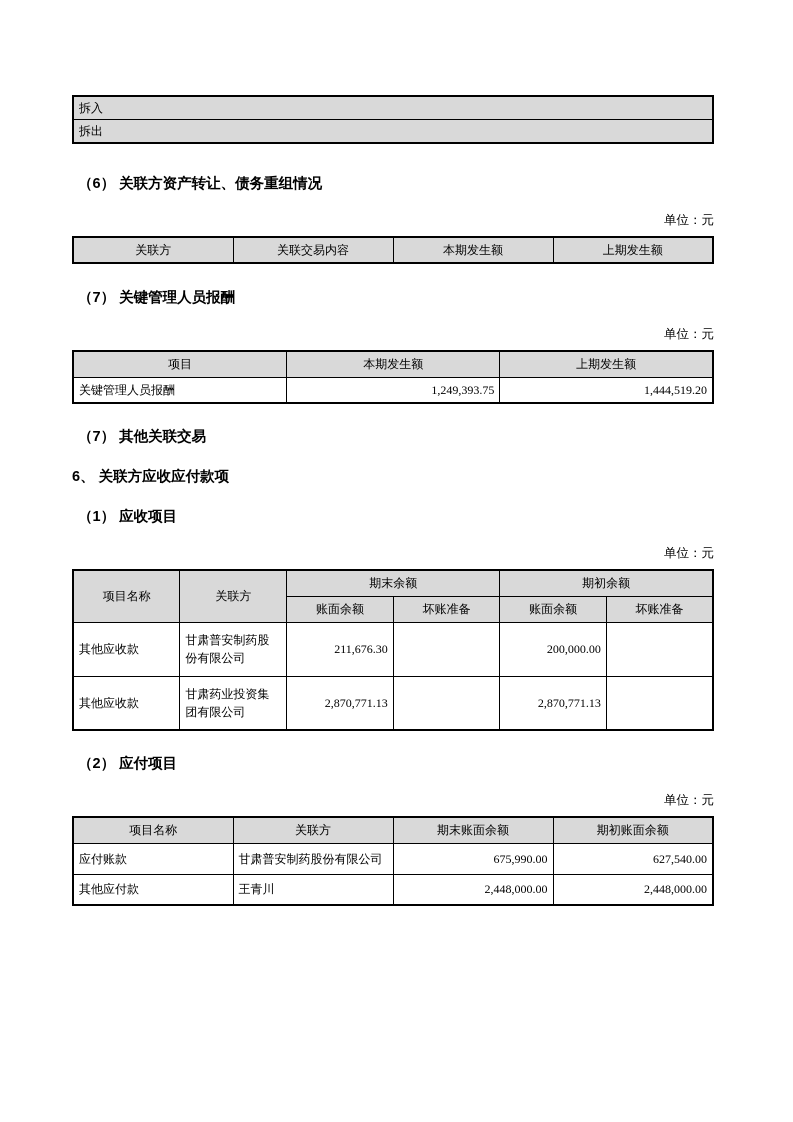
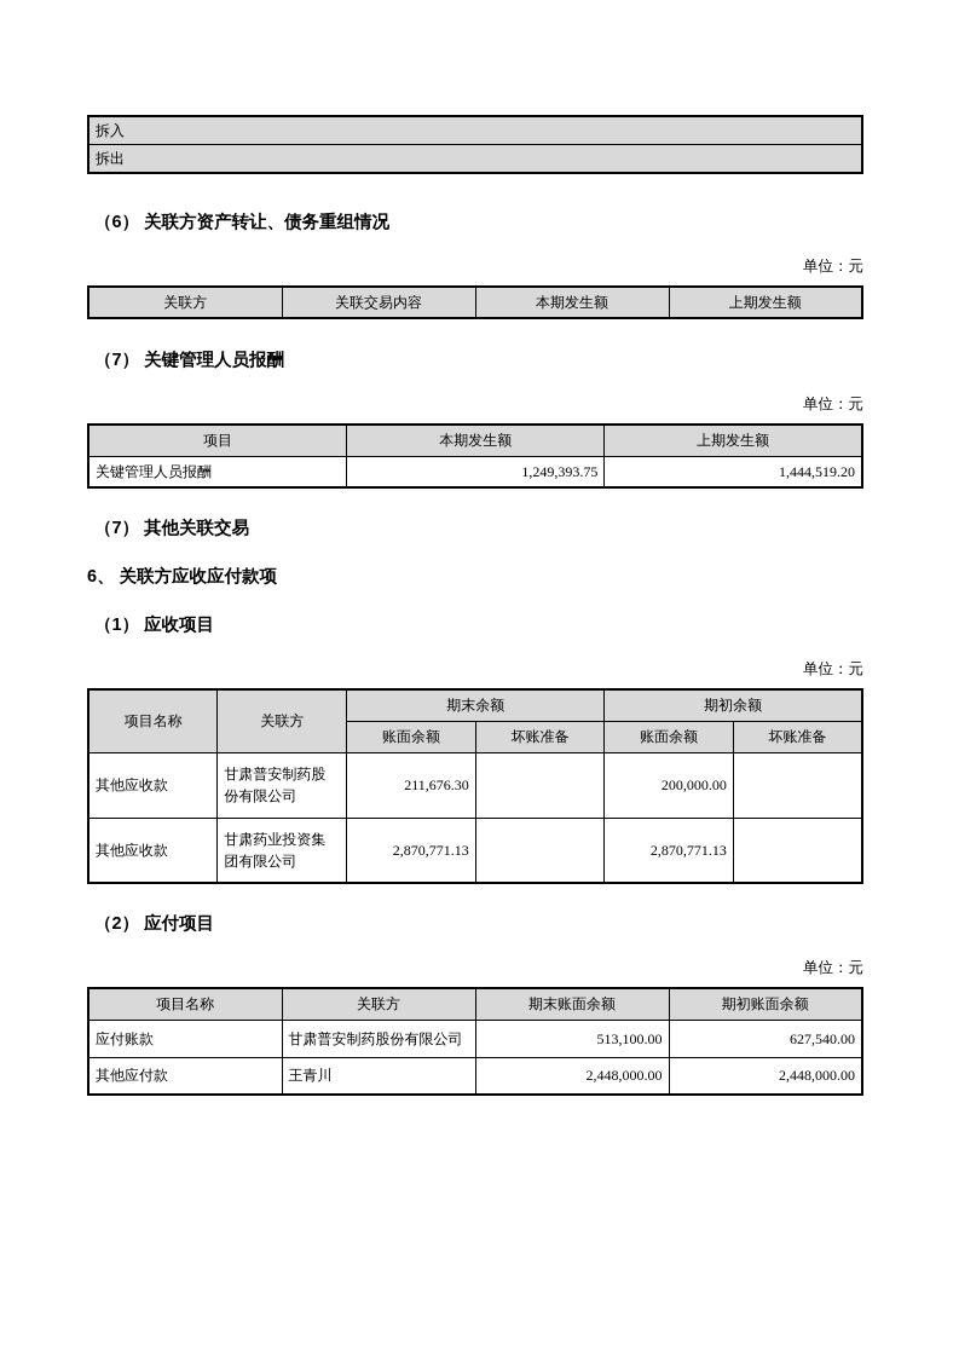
  拆入
  拆出
  （6） 关联方资产转让、债务重组情况
  单位：元
  关联方	关联交易内容	本期发生额	上期发生额
  （7） 关键管理人员报酬
  单位：元
  项目	本期发生额	上期发生额
  关键管理人员报酬	1,249,393.75	1,444,519.20
  （7） 其他关联交易
  6、 关联方应收应付款项
  （1） 应收项目
  单位：元
  项目名称	关联方	期末余额	期初余额
  账面余额	坏账准备	账面余额	坏账准备
  其他应收款	甘肃普安制药股份有限公司	211,676.30		200,000.00
  其他应收款	甘肃药业投资集团有限公司	2,870,771.13		2,870,771.13
  （2） 应付项目
  单位：元
  项目名称	关联方	期末账面余额	期初账面余额
- 应付账款	甘肃普安制药股份有限公司	675,990.00	627,540.00
+ 应付账款	甘肃普安制药股份有限公司	513,100.00	627,540.00
  其他应付款	王青川	2,448,000.00	2,448,000.00
